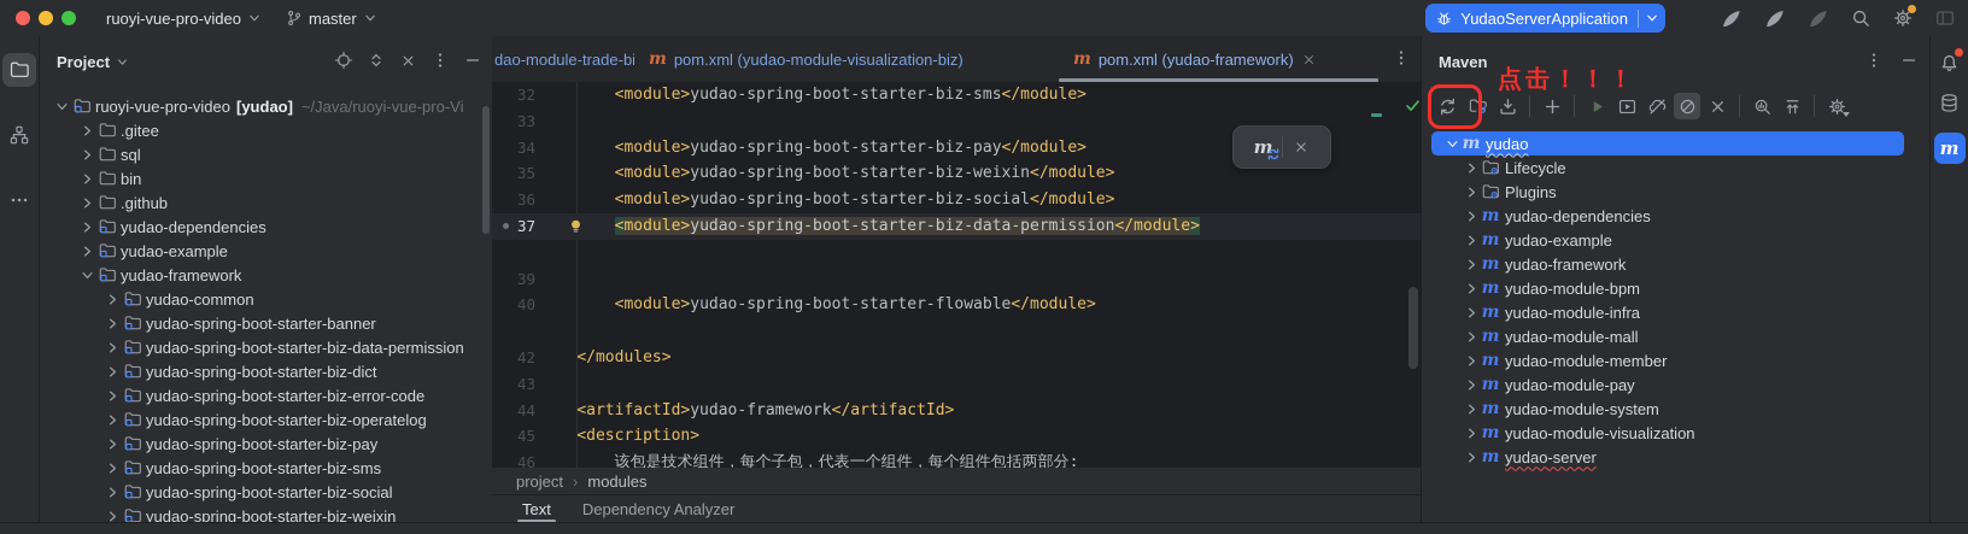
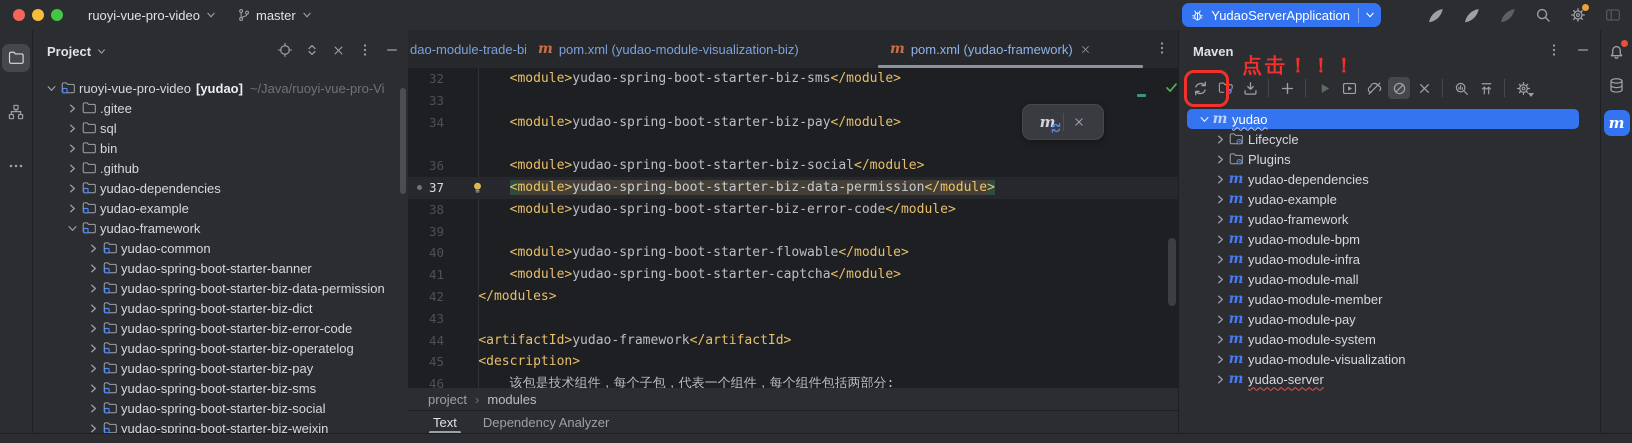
  ruoyi-vue-pro-video
  master
  YudaoServerApplication
  Project
  ruoyi-vue-pro-video
  [yudao]
  ~/Java/ruoyi-vue-pro-Vi
  .gitee
  sql
  bin
  .github
  yudao-dependencies
  yudao-example
  yudao-framework
  yudao-common
  yudao-spring-boot-starter-banner
  yudao-spring-boot-starter-biz-data-permission
  yudao-spring-boot-starter-biz-dict
  yudao-spring-boot-starter-biz-error-code
  yudao-spring-boot-starter-biz-operatelog
  yudao-spring-boot-starter-biz-pay
  yudao-spring-boot-starter-biz-sms
  yudao-spring-boot-starter-biz-social
  yudao-spring-boot-starter-biz-weixin
  dao-module-trade-bi
  m
  pom.xml (yudao-module-visualization-biz)
  m
  pom.xml (yudao-framework)
  32
  <module>yudao-spring-boot-starter-biz-sms</module>
  33
  34
  <module>yudao-spring-boot-starter-biz-pay</module>
- 35
- <module>yudao-spring-boot-starter-biz-weixin</module>
  36
  <module>yudao-spring-boot-starter-biz-social</module>
  37
  <module>yudao-spring-boot-starter-biz-data-permission</module>
+ 38
+ <module>yudao-spring-boot-starter-biz-error-code</module>
  39
  40
  <module>yudao-spring-boot-starter-flowable</module>
+ 41
+ <module>yudao-spring-boot-starter-captcha</module>
  42
  </modules>
  43
  44
  <artifactId>yudao-framework</artifactId>
  45
  <description>
  46
  该包是技术组件，每个子包，代表一个组件，每个组件包括两部分:
  m
  project
  ›
  modules
  Text
  Dependency Analyzer
  Maven
  点击！！！
  m
  yudao
  Lifecycle
  Plugins
  m
  yudao-dependencies
  m
  yudao-example
  m
  yudao-framework
  m
  yudao-module-bpm
  m
  yudao-module-infra
  m
  yudao-module-mall
  m
  yudao-module-member
  m
  yudao-module-pay
  m
  yudao-module-system
  m
  yudao-module-visualization
  m
  yudao-server
  m
